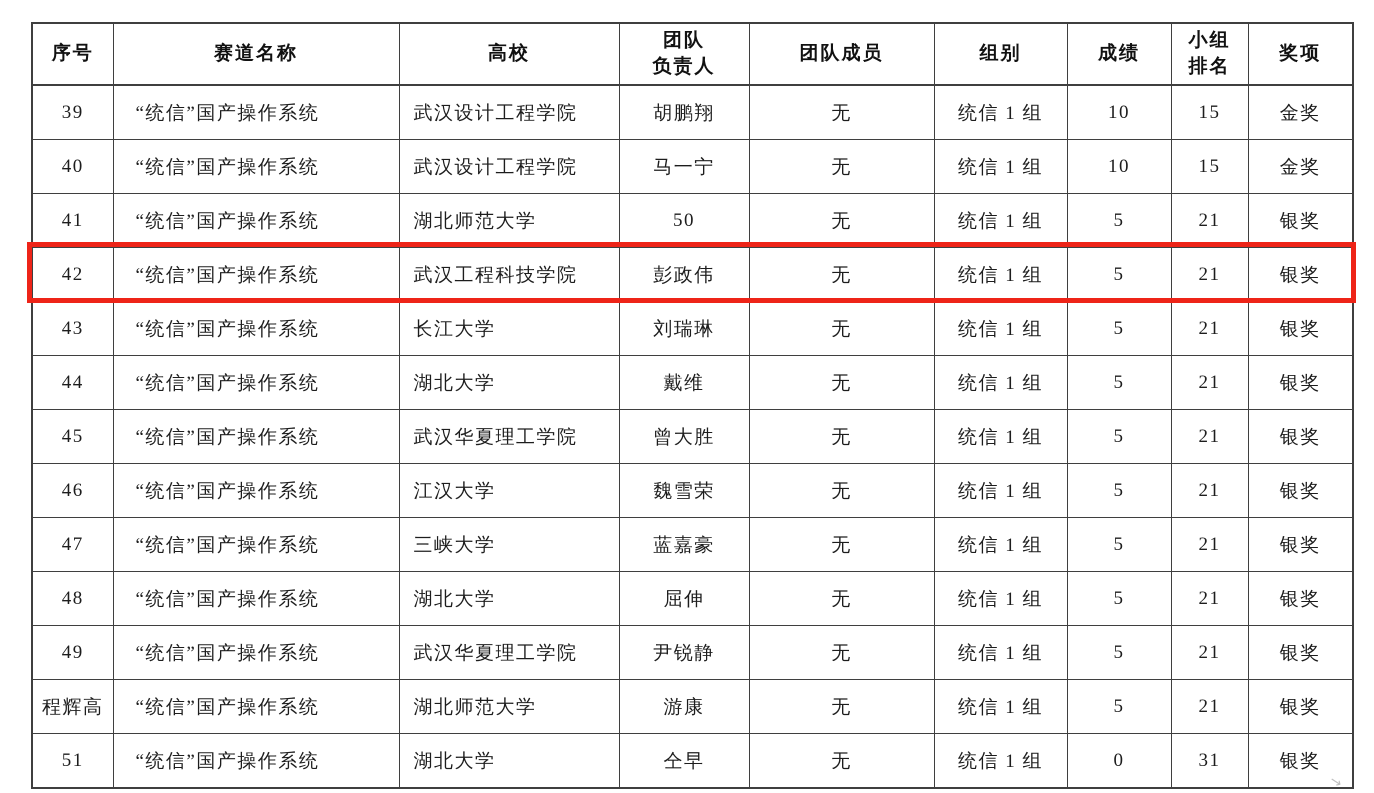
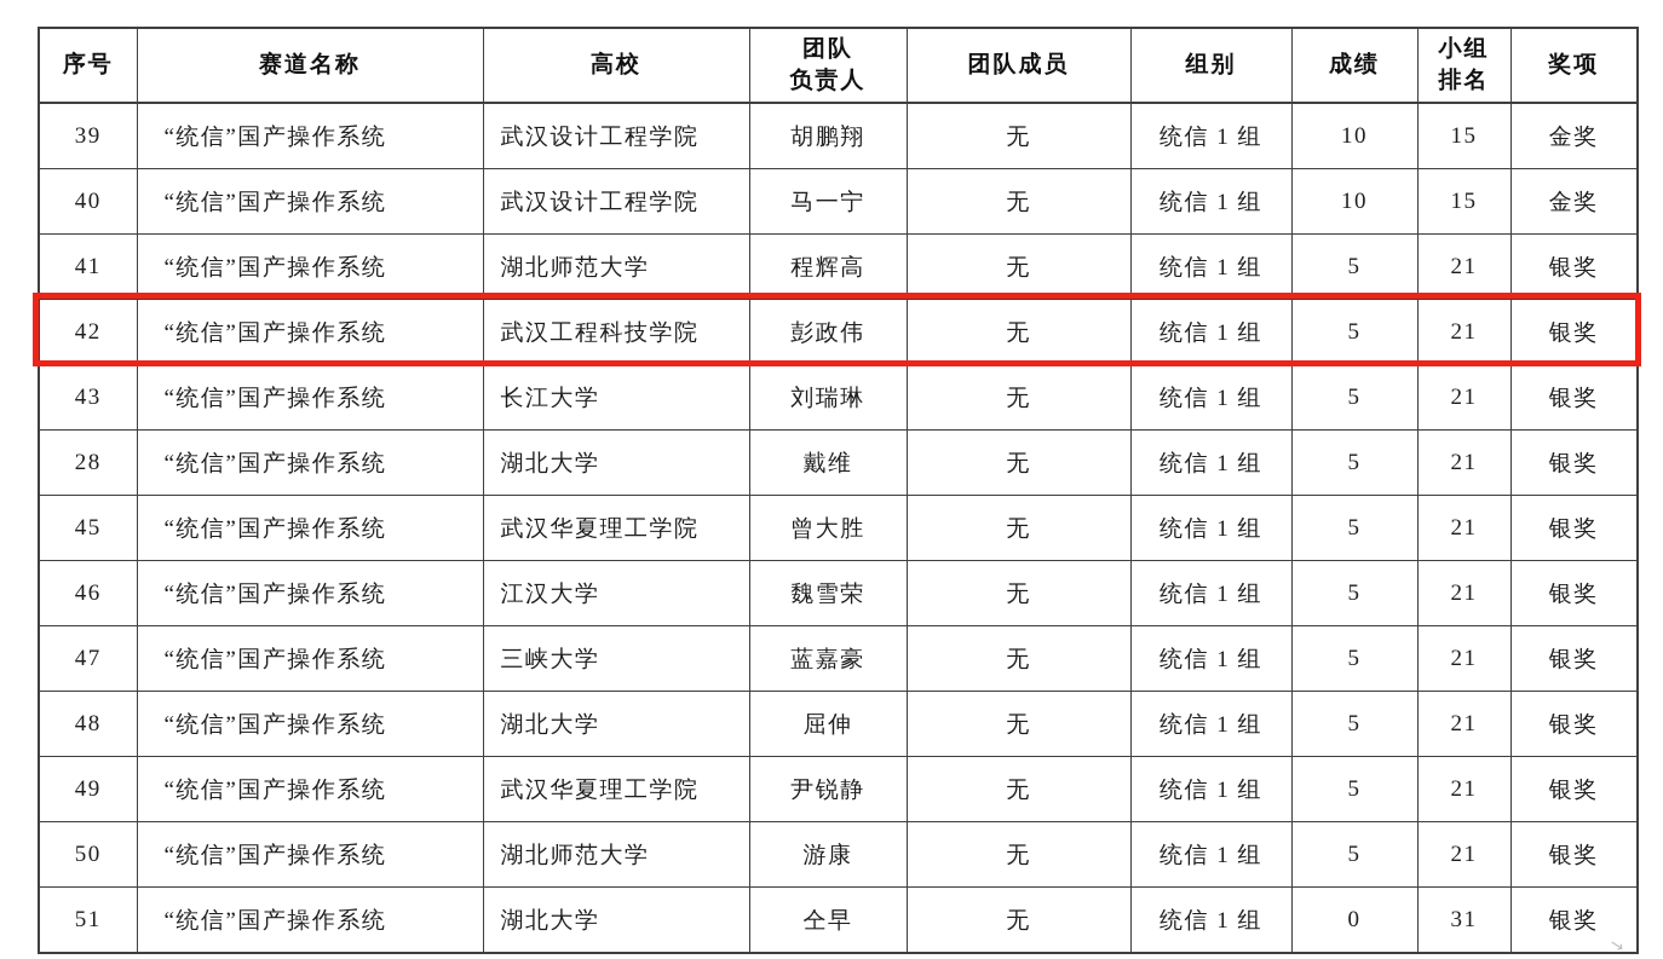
  序号	赛道名称	高校	团队 负责人	团队成员	组别	成绩	小组 排名	奖项
  39	“统信”国产操作系统	武汉设计工程学院	胡鹏翔	无	统信 1 组	10	15	金奖
  40	“统信”国产操作系统	武汉设计工程学院	马一宁	无	统信 1 组	10	15	金奖
- 41	“统信”国产操作系统	湖北师范大学	50	无	统信 1 组	5	21	银奖
+ 41	“统信”国产操作系统	湖北师范大学	程辉高	无	统信 1 组	5	21	银奖
  42	“统信”国产操作系统	武汉工程科技学院	彭政伟	无	统信 1 组	5	21	银奖
  43	“统信”国产操作系统	长江大学	刘瑞琳	无	统信 1 组	5	21	银奖
- 44	“统信”国产操作系统	湖北大学	戴维	无	统信 1 组	5	21	银奖
+ 28	“统信”国产操作系统	湖北大学	戴维	无	统信 1 组	5	21	银奖
  45	“统信”国产操作系统	武汉华夏理工学院	曾大胜	无	统信 1 组	5	21	银奖
  46	“统信”国产操作系统	江汉大学	魏雪荣	无	统信 1 组	5	21	银奖
  47	“统信”国产操作系统	三峡大学	蓝嘉豪	无	统信 1 组	5	21	银奖
  48	“统信”国产操作系统	湖北大学	屈伸	无	统信 1 组	5	21	银奖
  49	“统信”国产操作系统	武汉华夏理工学院	尹锐静	无	统信 1 组	5	21	银奖
- 程辉高	“统信”国产操作系统	湖北师范大学	游康	无	统信 1 组	5	21	银奖
+ 50	“统信”国产操作系统	湖北师范大学	游康	无	统信 1 组	5	21	银奖
  51	“统信”国产操作系统	湖北大学	仝早	无	统信 1 组	0	31	银奖
